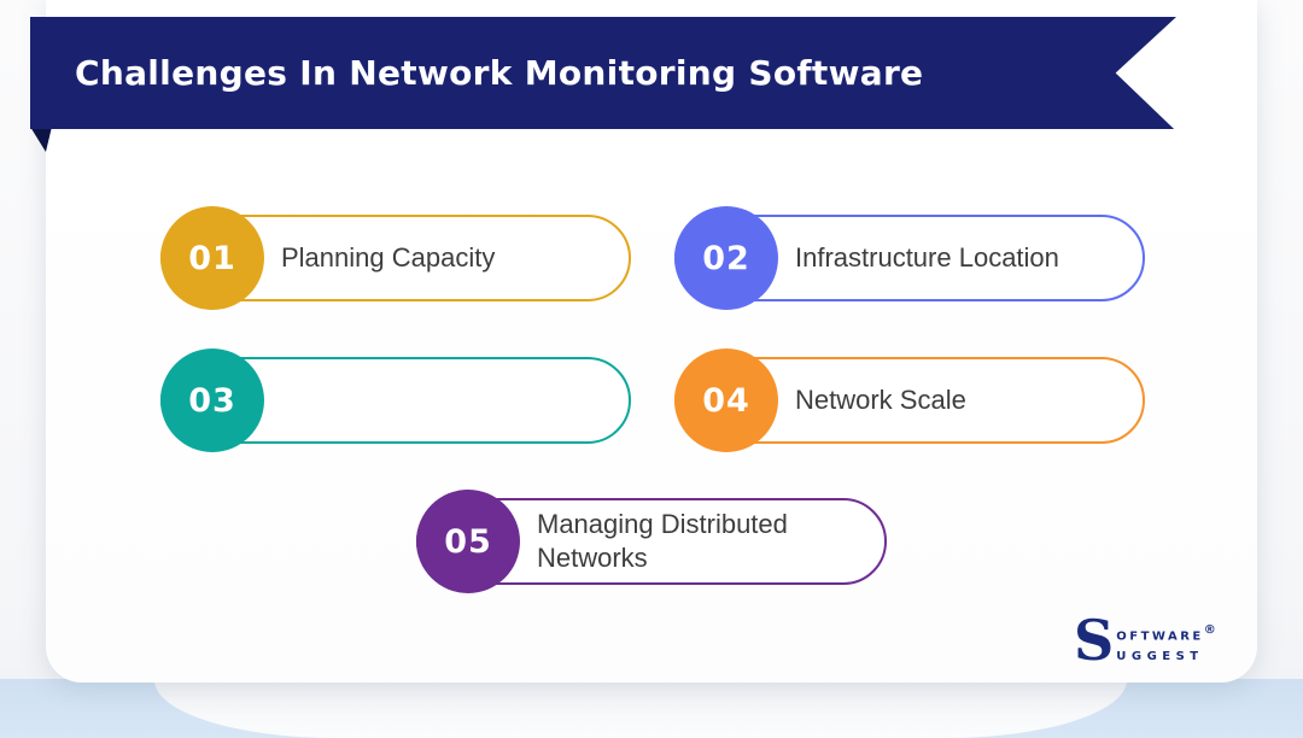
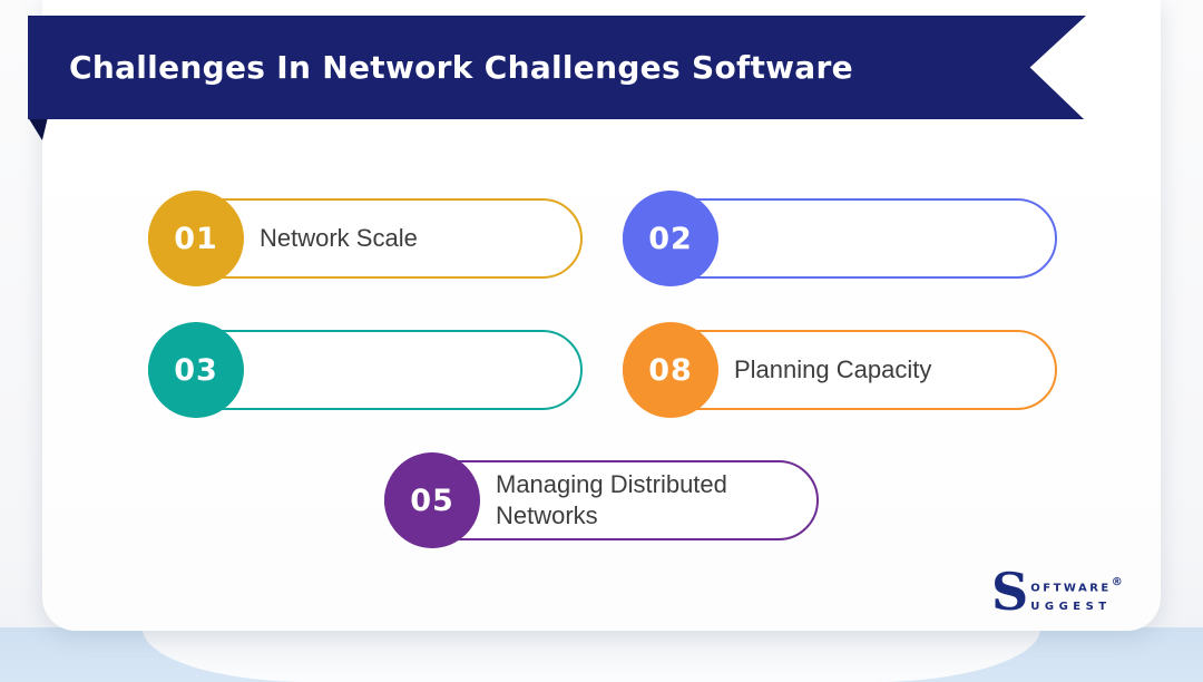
- Challenges In Network Monitoring Software
+ Challenges In Network Challenges Software
  01
- Planning Capacity
+ Network Scale
  02
- Infrastructure Location
  03
- 04
+ 08
- Network Scale
+ Planning Capacity
  05
  Managing Distributed Networks
  S
  oftware®
  uggest
